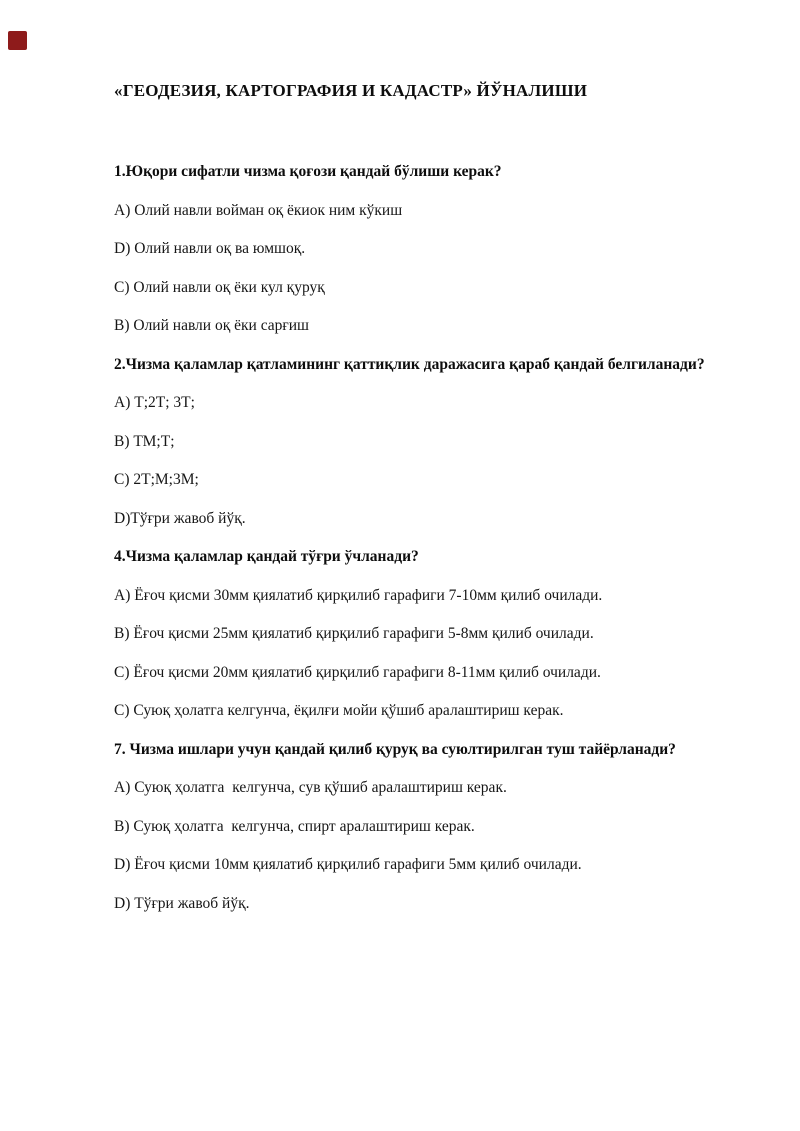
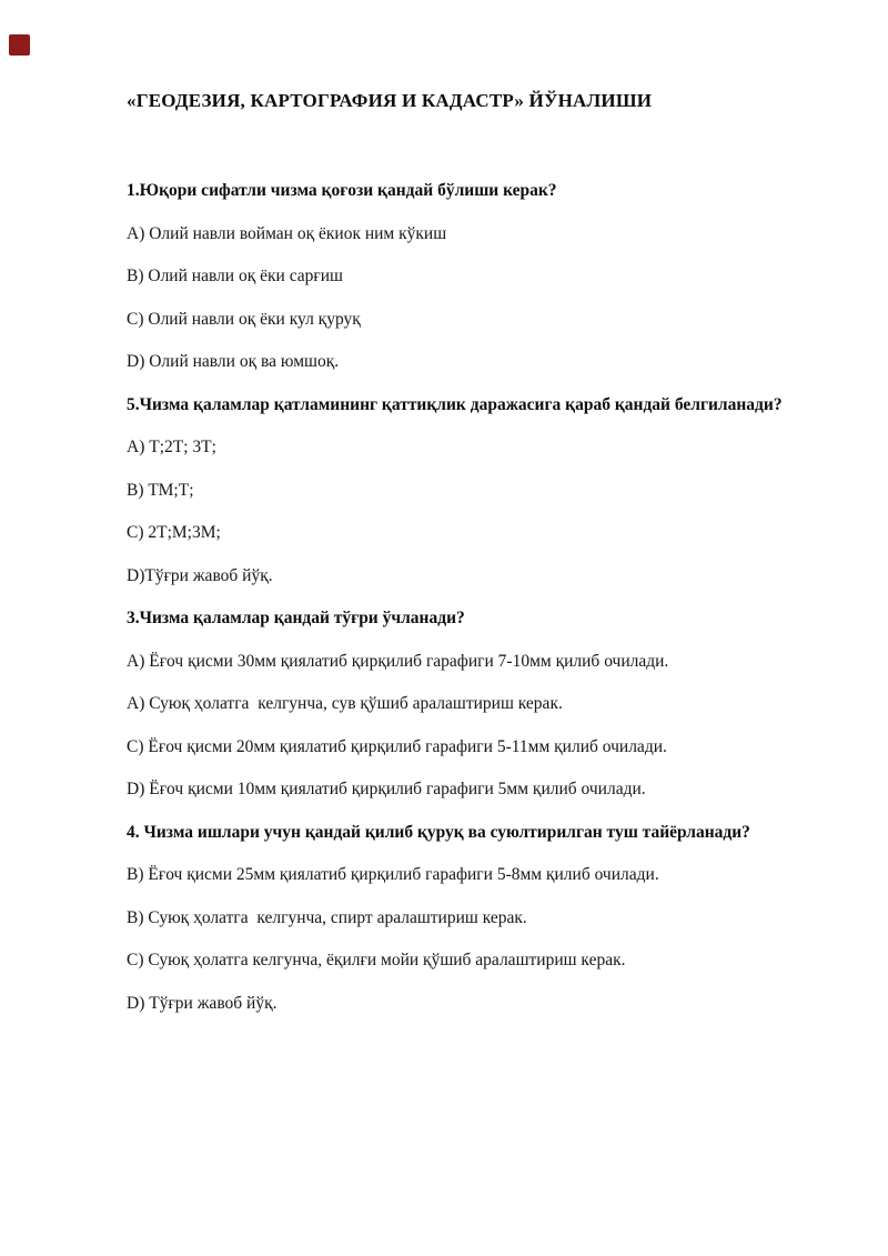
  «ГЕОДЕЗИЯ, КАРТОГРАФИЯ И КАДАСТР» ЙЎНАЛИШИ
  1.Юқори сифатли чизма қоғози қандай бўлиши керак?
  A) Олий навли войман оқ ёкиок ним кўкиш
- D) Олий навли оқ ва юмшоқ.
+ B) Олий навли оқ ёки сарғиш
  C) Олий навли оқ ёки кул қуруқ
- B) Олий навли оқ ёки сарғиш
+ D) Олий навли оқ ва юмшоқ.
- 2.Чизма қаламлар қатламининг қаттиқлик даражасига қараб қандай белгиланади?
+ 5.Чизма қаламлар қатламининг қаттиқлик даражасига қараб қандай белгиланади?
  A) Т;2Т; 3Т;
  B) ТМ;Т;
  C) 2Т;М;3М;
  D)Тўғри жавоб йўқ.
- 4.Чизма қаламлар қандай тўғри ўчланади?
+ 3.Чизма қаламлар қандай тўғри ўчланади?
  A) Ёғоч қисми 30мм қиялатиб қирқилиб гарафиги 7-10мм қилиб очилади.
- B) Ёғоч қисми 25мм қиялатиб қирқилиб гарафиги 5-8мм қилиб очилади.
+ A) Суюқ ҳолатга келгунча, сув қўшиб аралаштириш керак.
- C) Ёғоч қисми 20мм қиялатиб қирқилиб гарафиги 8-11мм қилиб очилади.
+ C) Ёғоч қисми 20мм қиялатиб қирқилиб гарафиги 5-11мм қилиб очилади.
- C) Суюқ ҳолатга келгунча, ёқилғи мойи қўшиб аралаштириш керак.
+ D) Ёғоч қисми 10мм қиялатиб қирқилиб гарафиги 5мм қилиб очилади.
- 7. Чизма ишлари учун қандай қилиб қуруқ ва суюлтирилган туш тайёрланади?
+ 4. Чизма ишлари учун қандай қилиб қуруқ ва суюлтирилган туш тайёрланади?
- A) Суюқ ҳолатга келгунча, сув қўшиб аралаштириш керак.
+ B) Ёғоч қисми 25мм қиялатиб қирқилиб гарафиги 5-8мм қилиб очилади.
  B) Суюқ ҳолатга келгунча, спирт аралаштириш керак.
- D) Ёғоч қисми 10мм қиялатиб қирқилиб гарафиги 5мм қилиб очилади.
+ C) Суюқ ҳолатга келгунча, ёқилғи мойи қўшиб аралаштириш керак.
  D) Тўғри жавоб йўқ.
